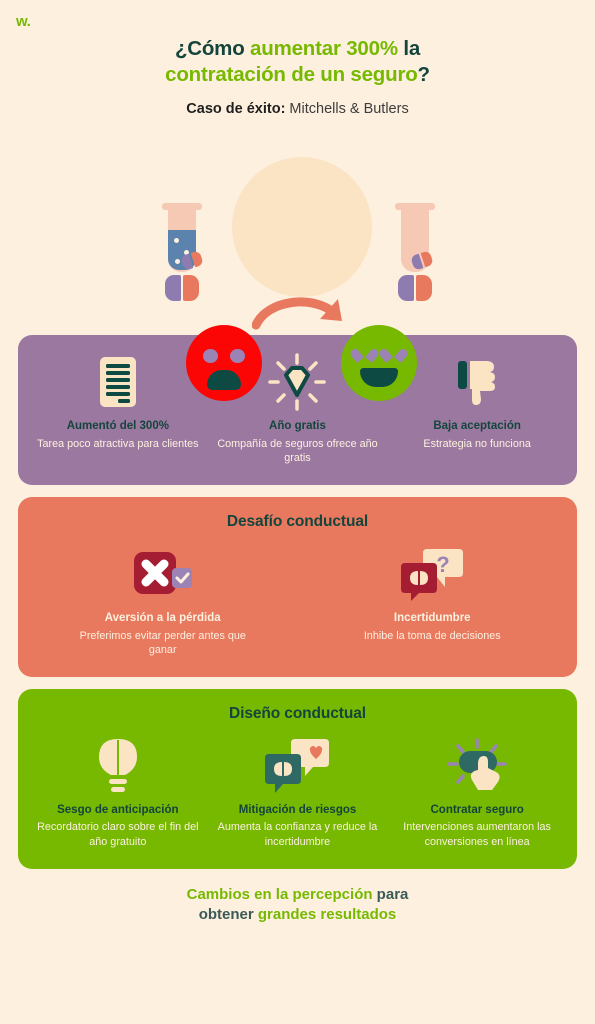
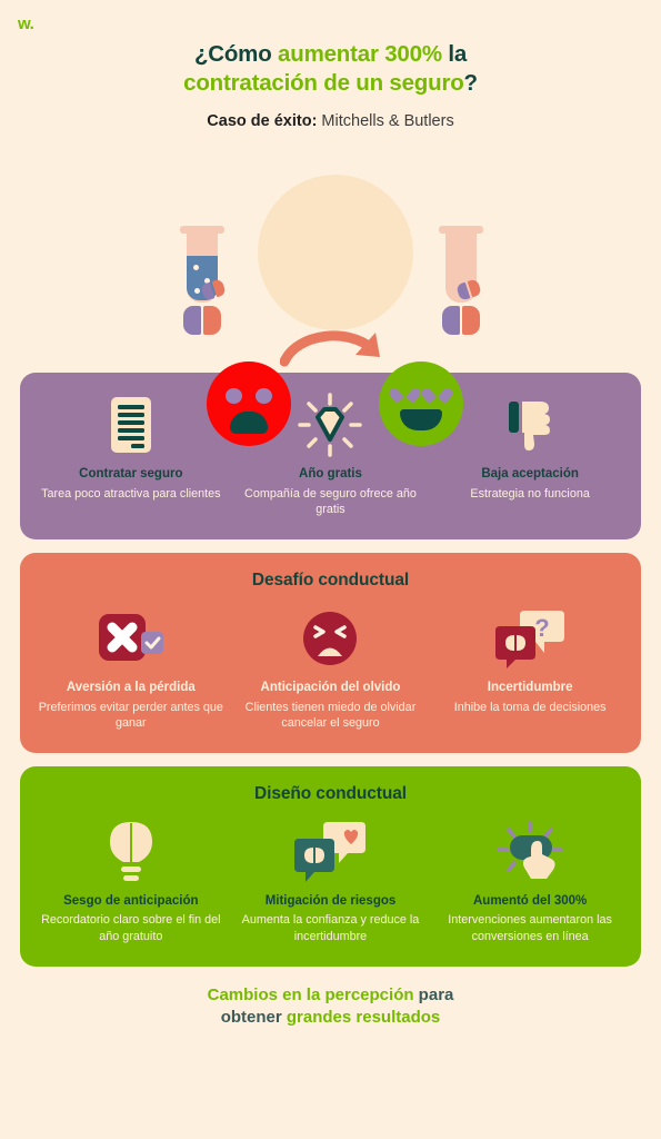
  w.
  ¿Cómo aumentar 300% la
  contratación de un seguro?
  Caso de éxito: Mitchells & Butlers
- Aumentó del 300%
+ Contratar seguro
  Tarea poco atractiva para clientes
  Año gratis
- Compañía de seguros ofrece año gratis
+ Compañía de seguro ofrece año gratis
  Baja aceptación
  Estrategia no funciona
  Desafío conductual
  Aversión a la pérdida
  Preferimos evitar perder antes que ganar
+ Anticipación del olvido
+ Clientes tienen miedo de olvidar cancelar el seguro
  ?
  Incertidumbre
  Inhibe la toma de decisiones
  Diseño conductual
  Sesgo de anticipación
  Recordatorio claro sobre el fin del año gratuito
  Mitigación de riesgos
  Aumenta la confianza y reduce la incertidumbre
- Contratar seguro
+ Aumentó del 300%
  Intervenciones aumentaron las conversiones en línea
  Cambios en la percepción para
  obtener grandes resultados
